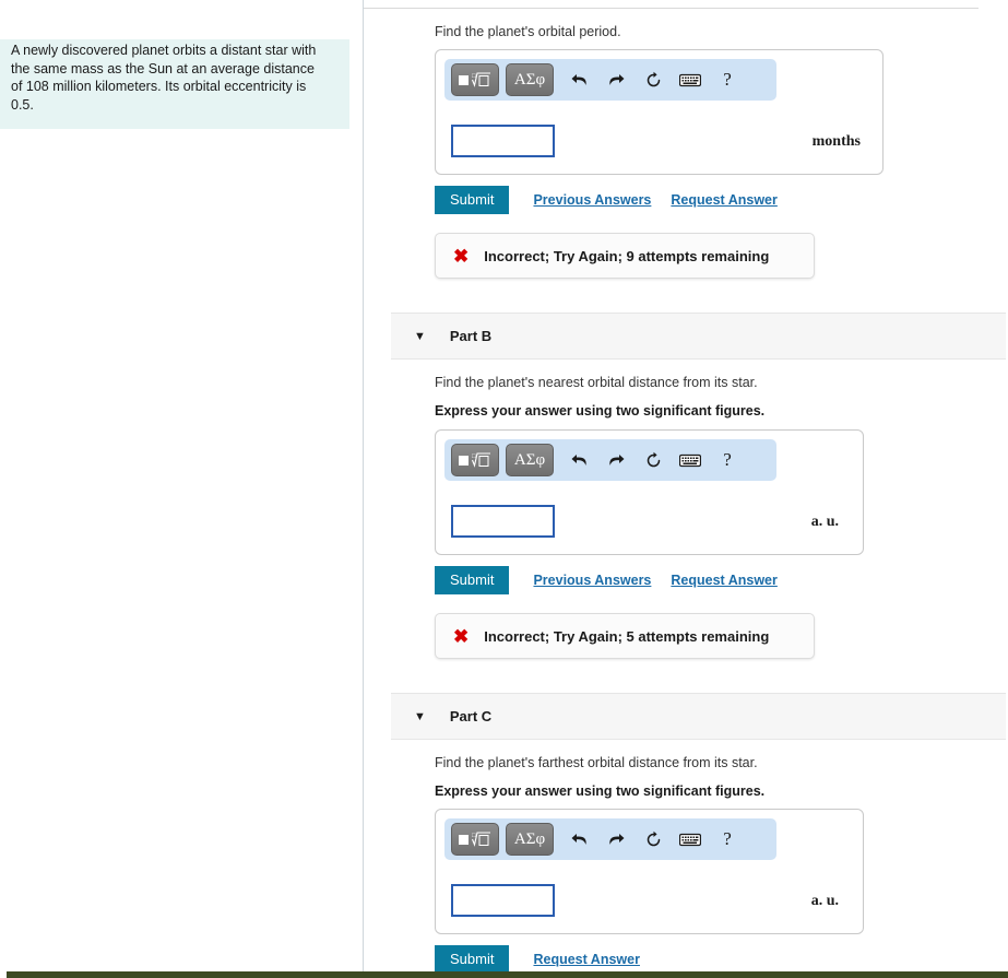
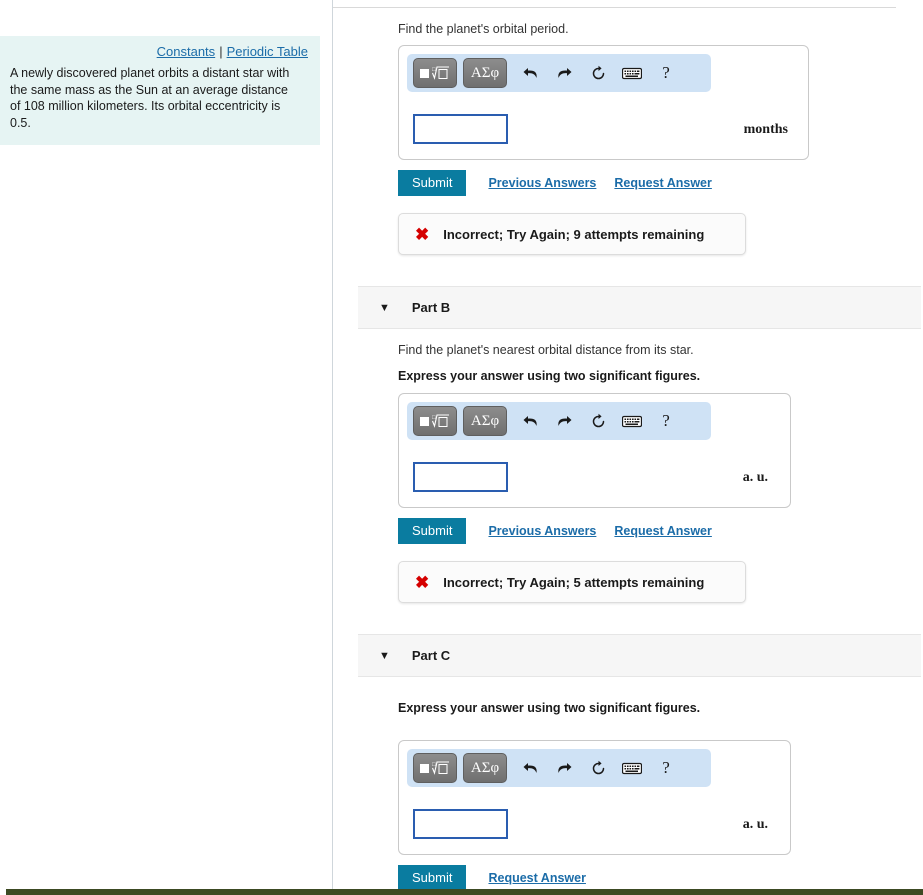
+ Constants | Periodic Table
  A newly discovered planet orbits a distant star with the same mass as the Sun at an average distance of 108 million kilometers. Its orbital eccentricity is 0.5.
  Find the planet's orbital period.
  ΑΣφ
  ?
  months
  Submit
  Previous Answers
  Request Answer
  ✖
  Incorrect; Try Again; 9 attempts remaining
  ▼
  Part B
  Find the planet's nearest orbital distance from its star.
  Express your answer using two significant figures.
  ΑΣφ
  ?
  a. u.
  Submit
  Previous Answers
  Request Answer
  ✖
  Incorrect; Try Again; 5 attempts remaining
  ▼
  Part C
- Find the planet's farthest orbital distance from its star.
  Express your answer using two significant figures.
  ΑΣφ
  ?
  a. u.
  Submit
  Request Answer
